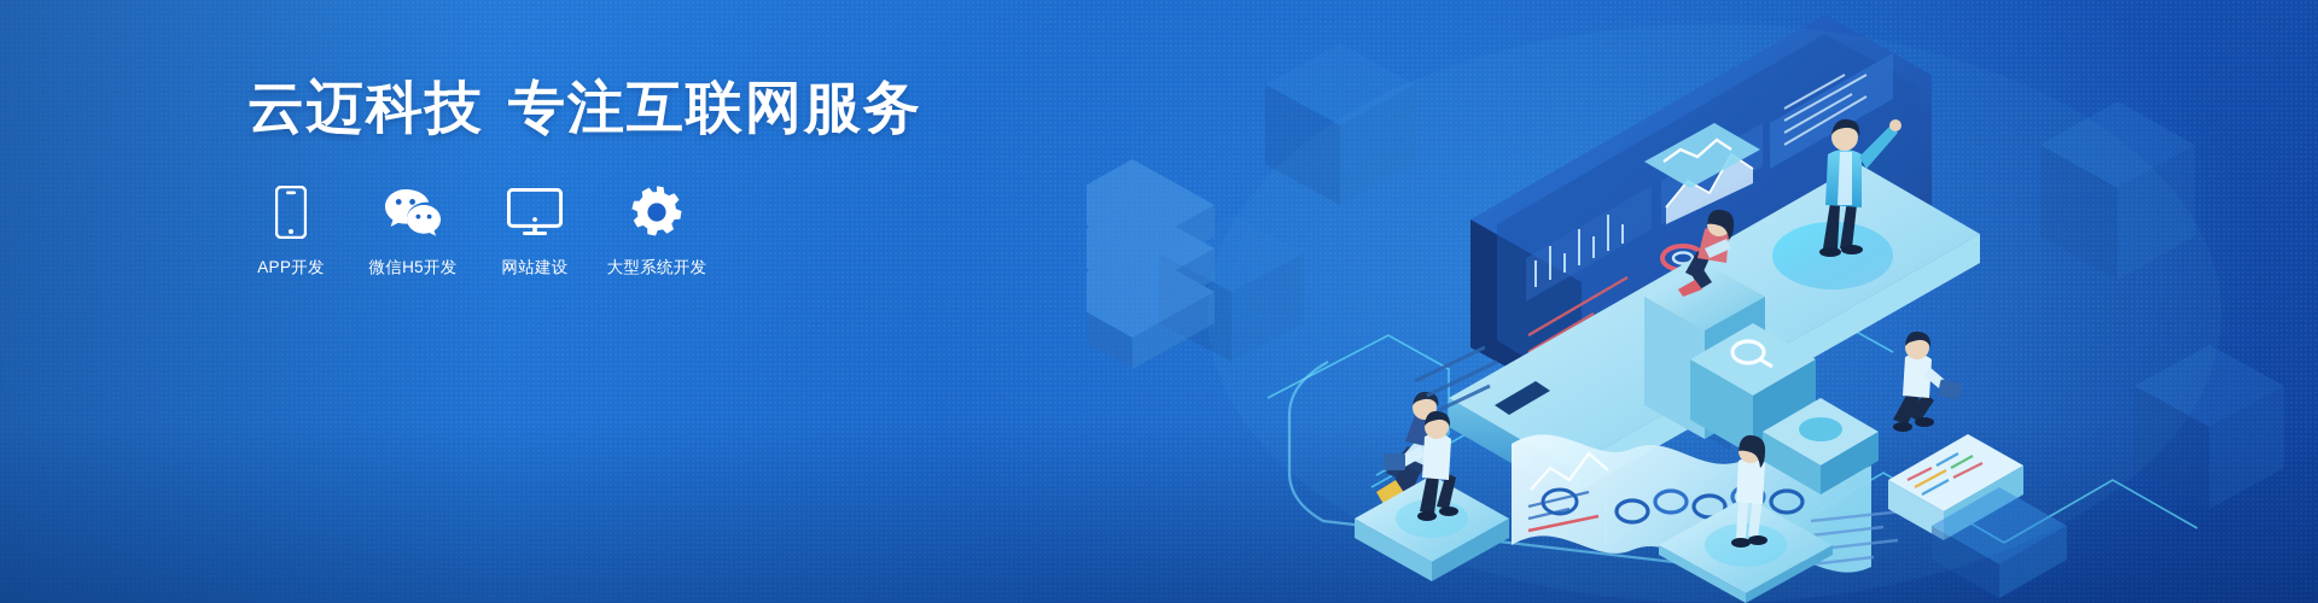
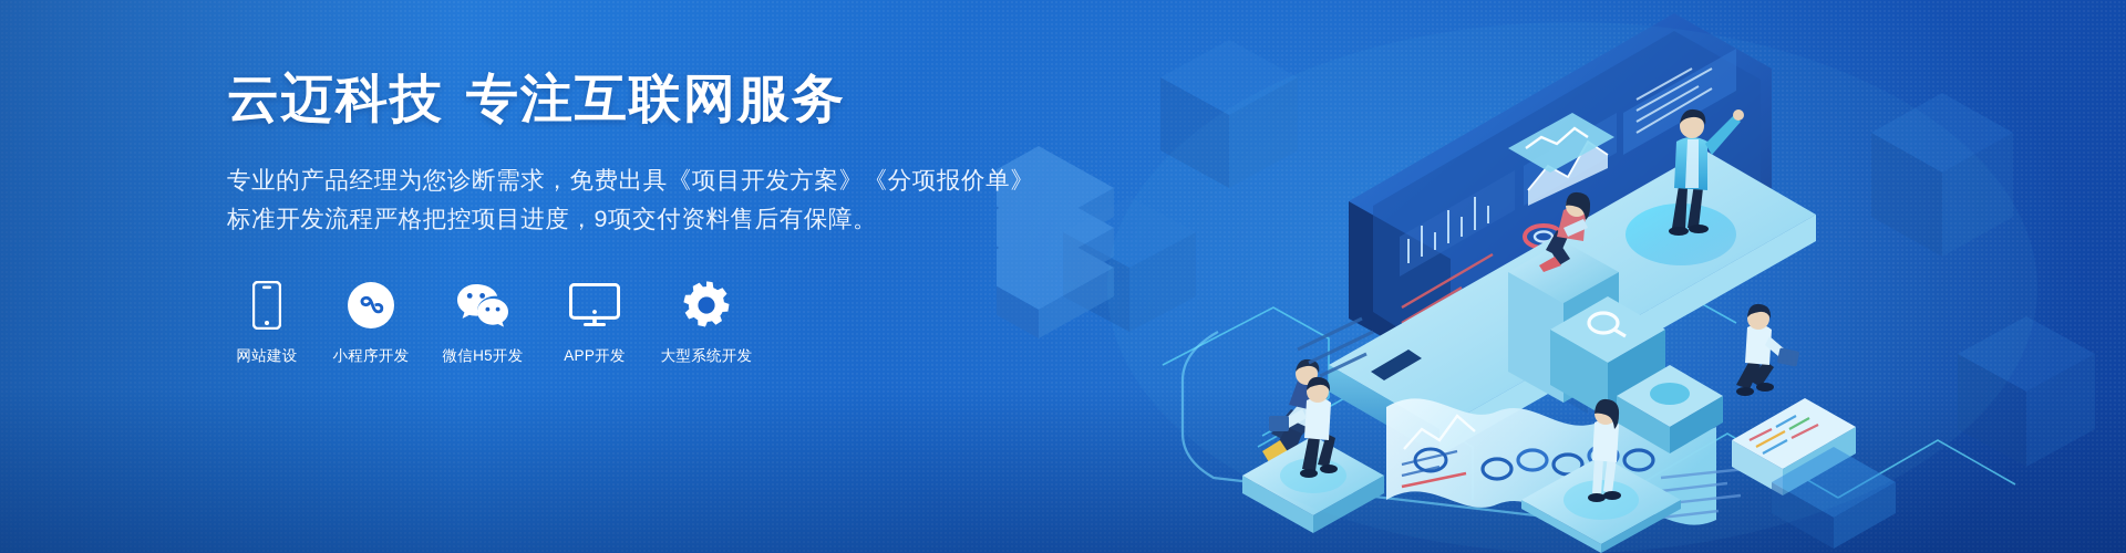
  云迈科技 专注互联网服务
+ 专业的产品经理为您诊断需求，免费出具《项目开发方案》《分项报价单》
+ 标准开发流程严格把控项目进度，9项交付资料售后有保障。
- APP开发
+ 网站建设
+ 小程序开发
  微信H5开发
- 网站建设
+ APP开发
  大型系统开发
